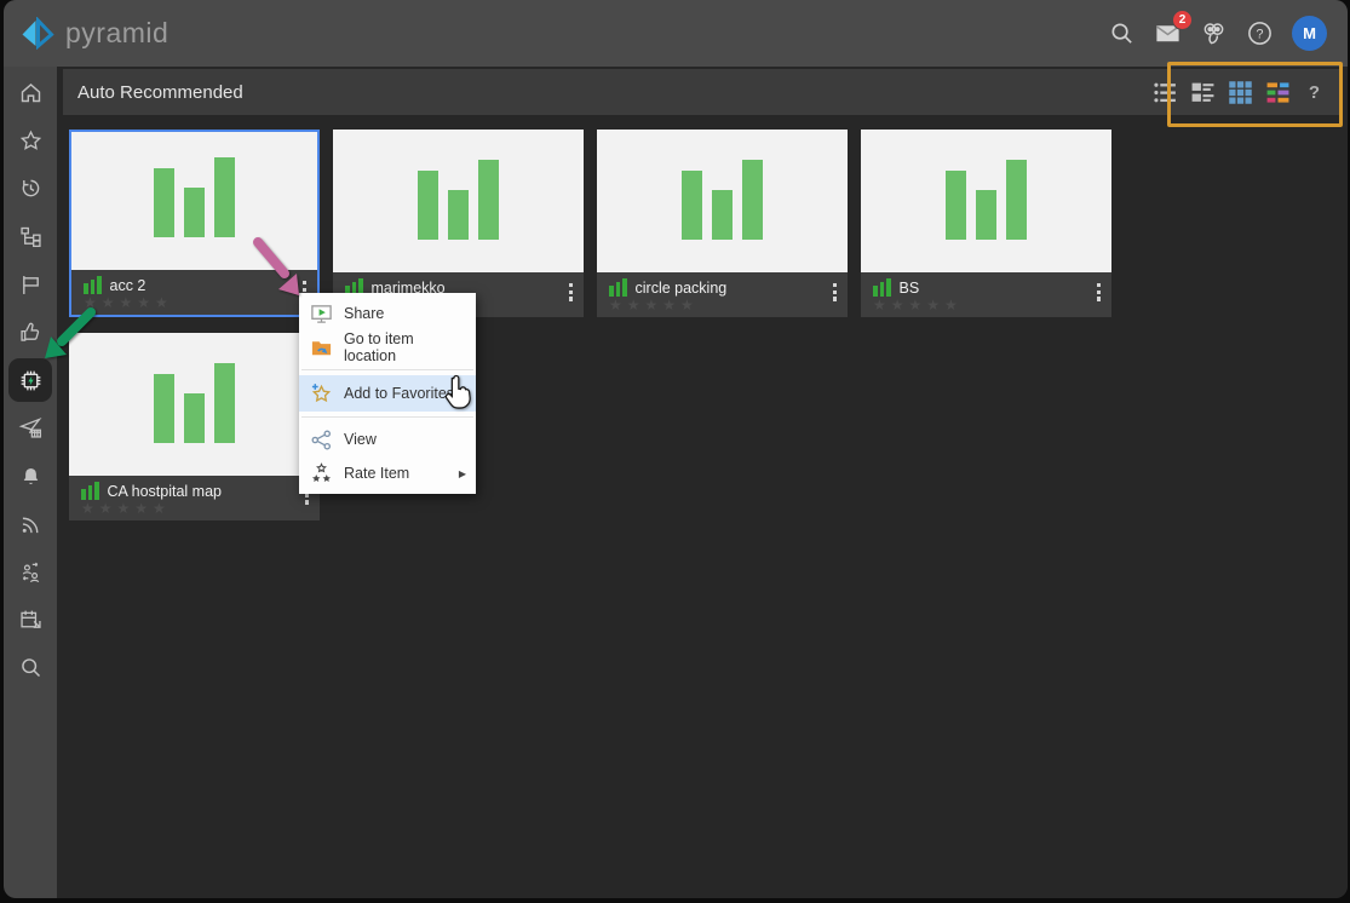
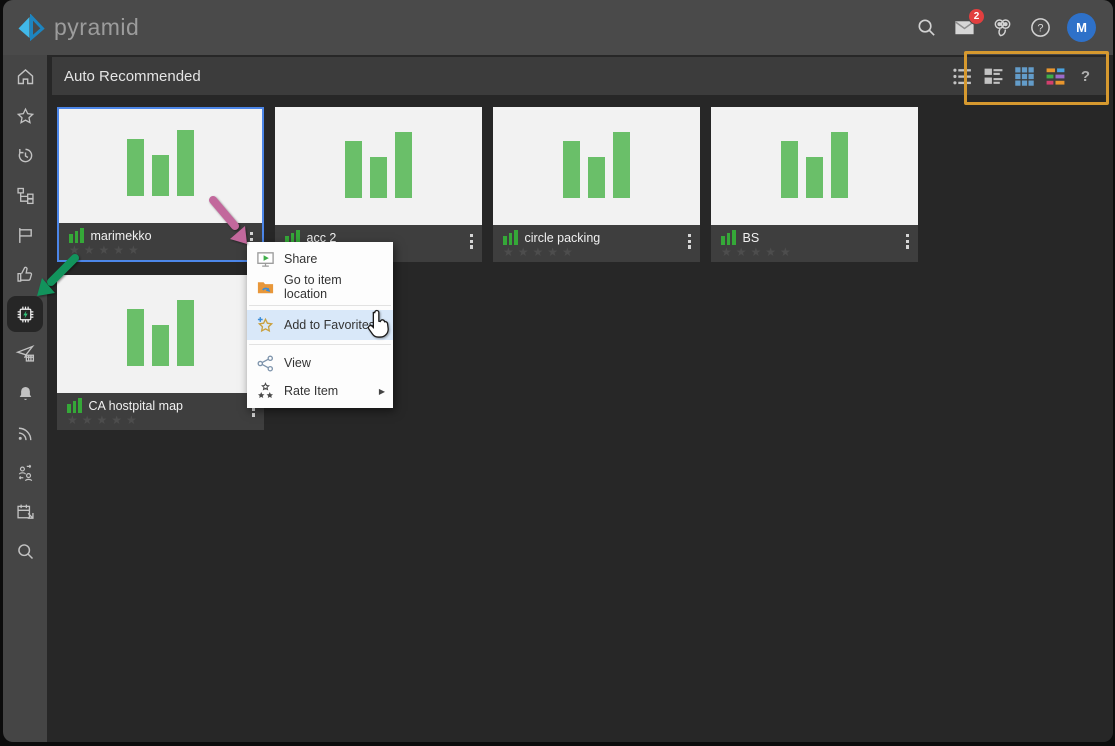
  pyramid
  2
  ?
  M
  Auto Recommended
  ?
- acc 2
+ marimekko
  ★★★★★
- marimekko
+ acc 2
  circle packing
  BS
  CA hostpital map
  Share
  Go to item location
  Add to Favorites
  View
  Rate Item
  ▶
